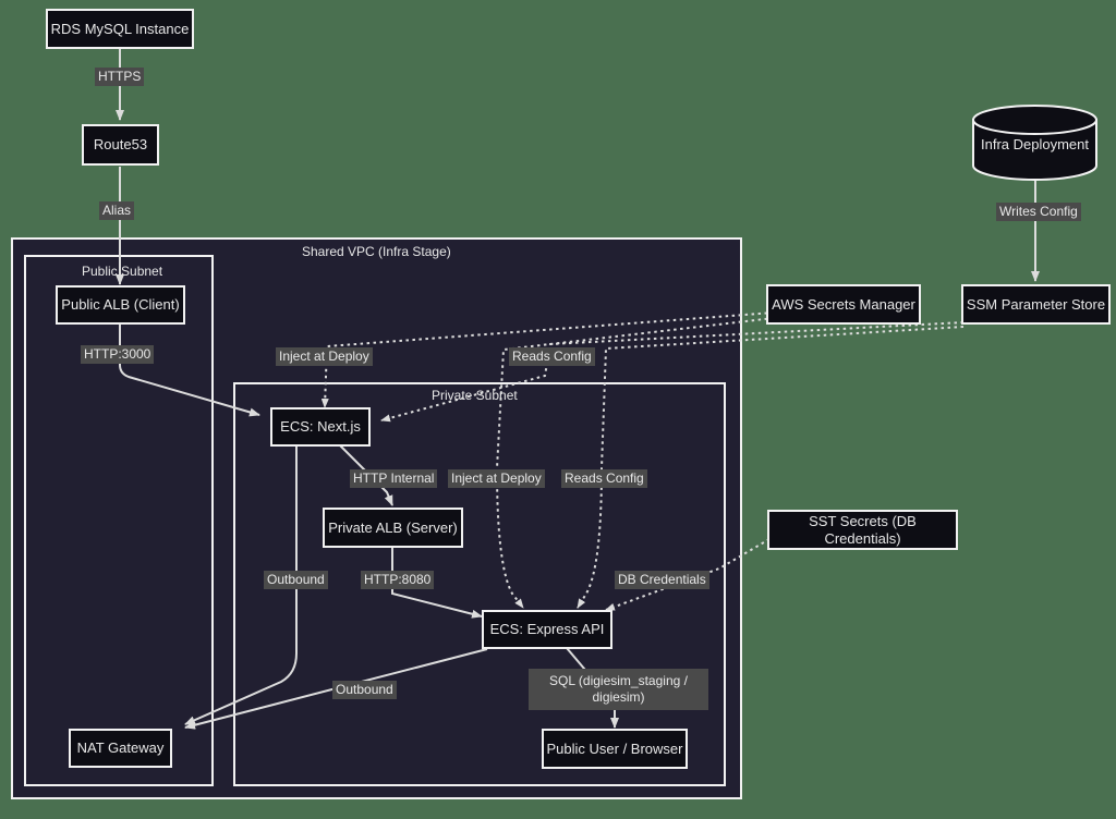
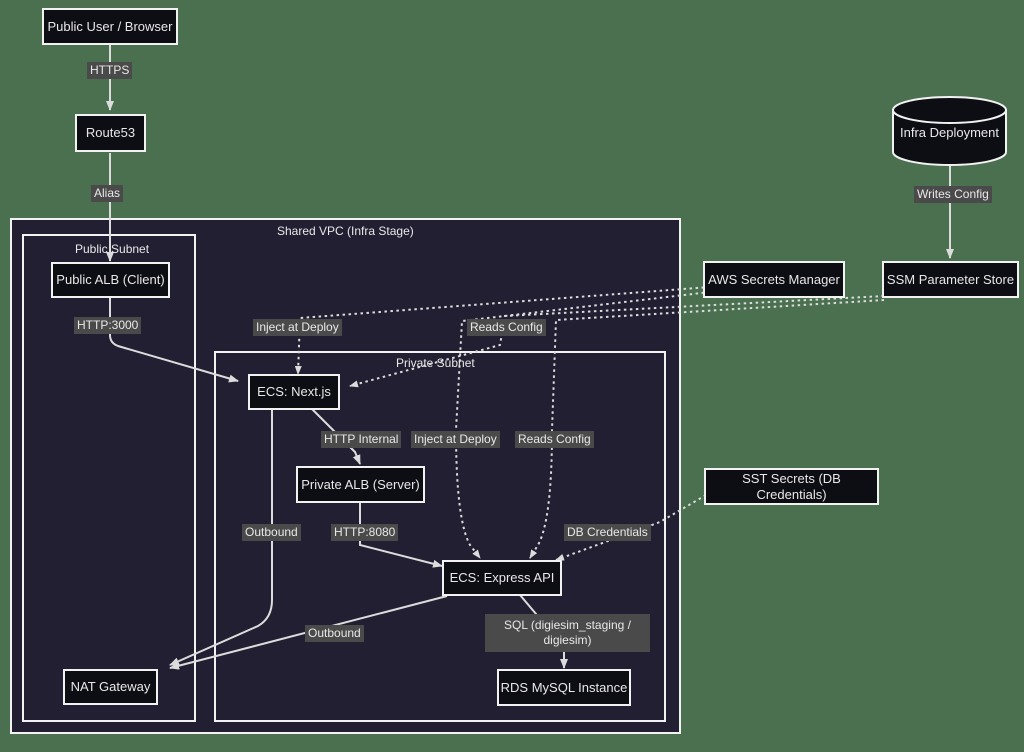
  Shared VPC (Infra Stage)
  Public Subnet
  Private Subnet
- RDS MySQL Instance
+ Public User / Browser
  Route53
  Public ALB (Client)
  NAT Gateway
  ECS: Next.js
  Private ALB (Server)
  ECS: Express API
- Public User / Browser
+ RDS MySQL Instance
  AWS Secrets Manager
  SSM Parameter Store
  SST Secrets (DB Credentials)
  Infra Deployment
  HTTPS
  Alias
  HTTP:3000
  HTTP Internal
  HTTP:8080
  SQL (digiesim_staging /
  digiesim)
  Outbound
  Outbound
  Inject at Deploy
  Reads Config
  Inject at Deploy
  Reads Config
  DB Credentials
  Writes Config
